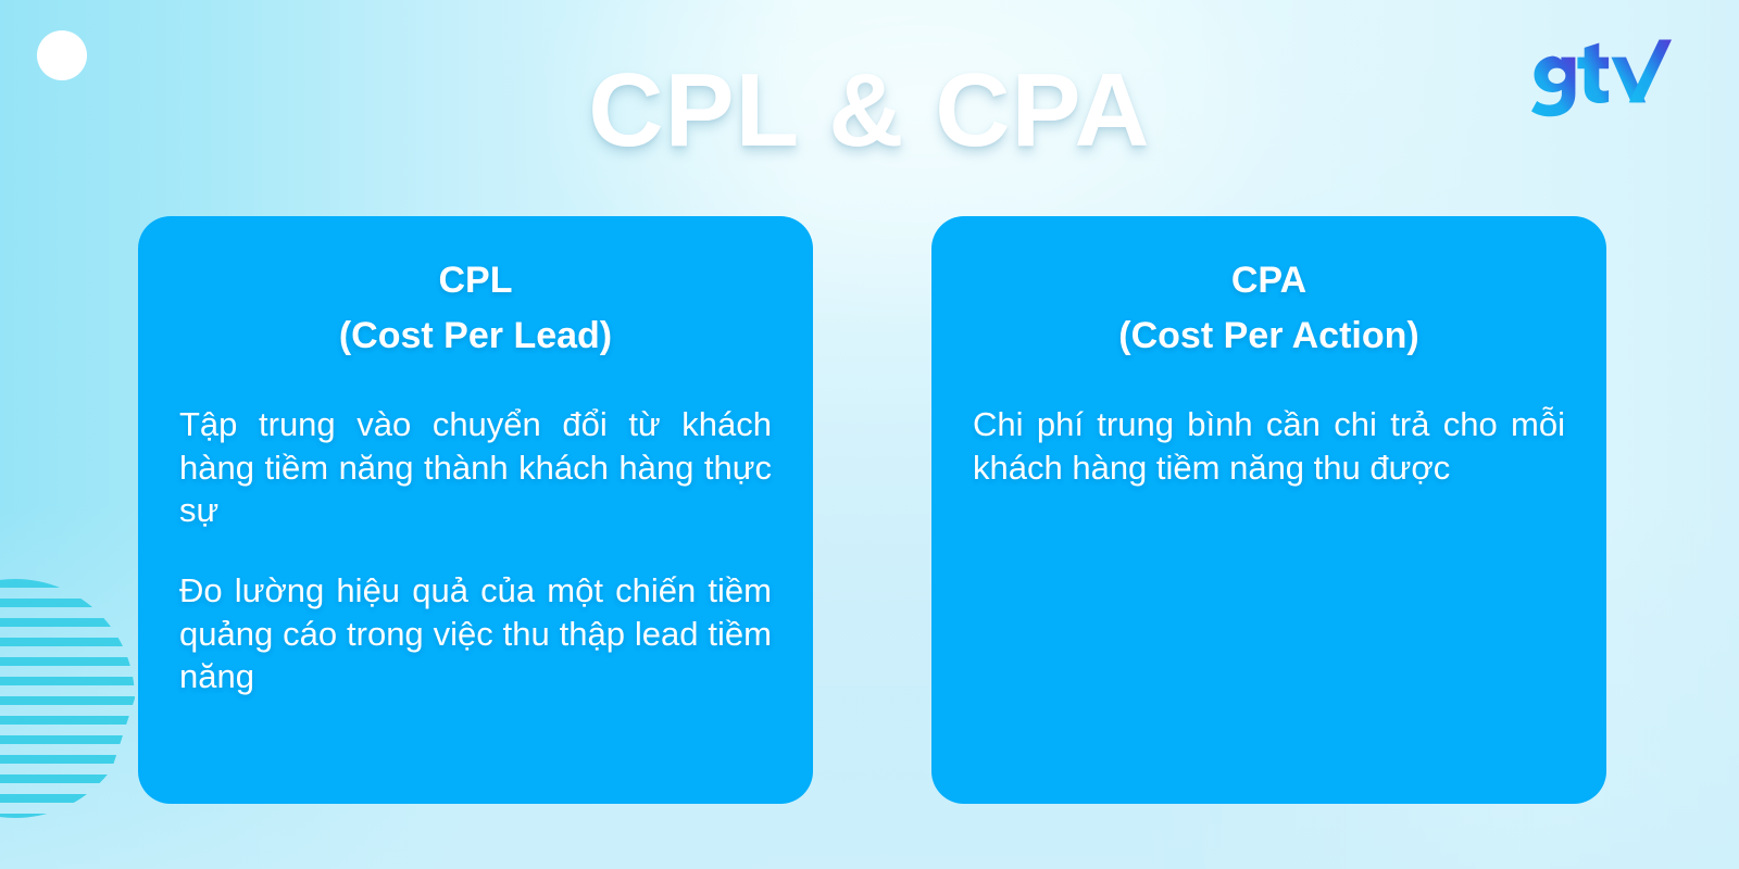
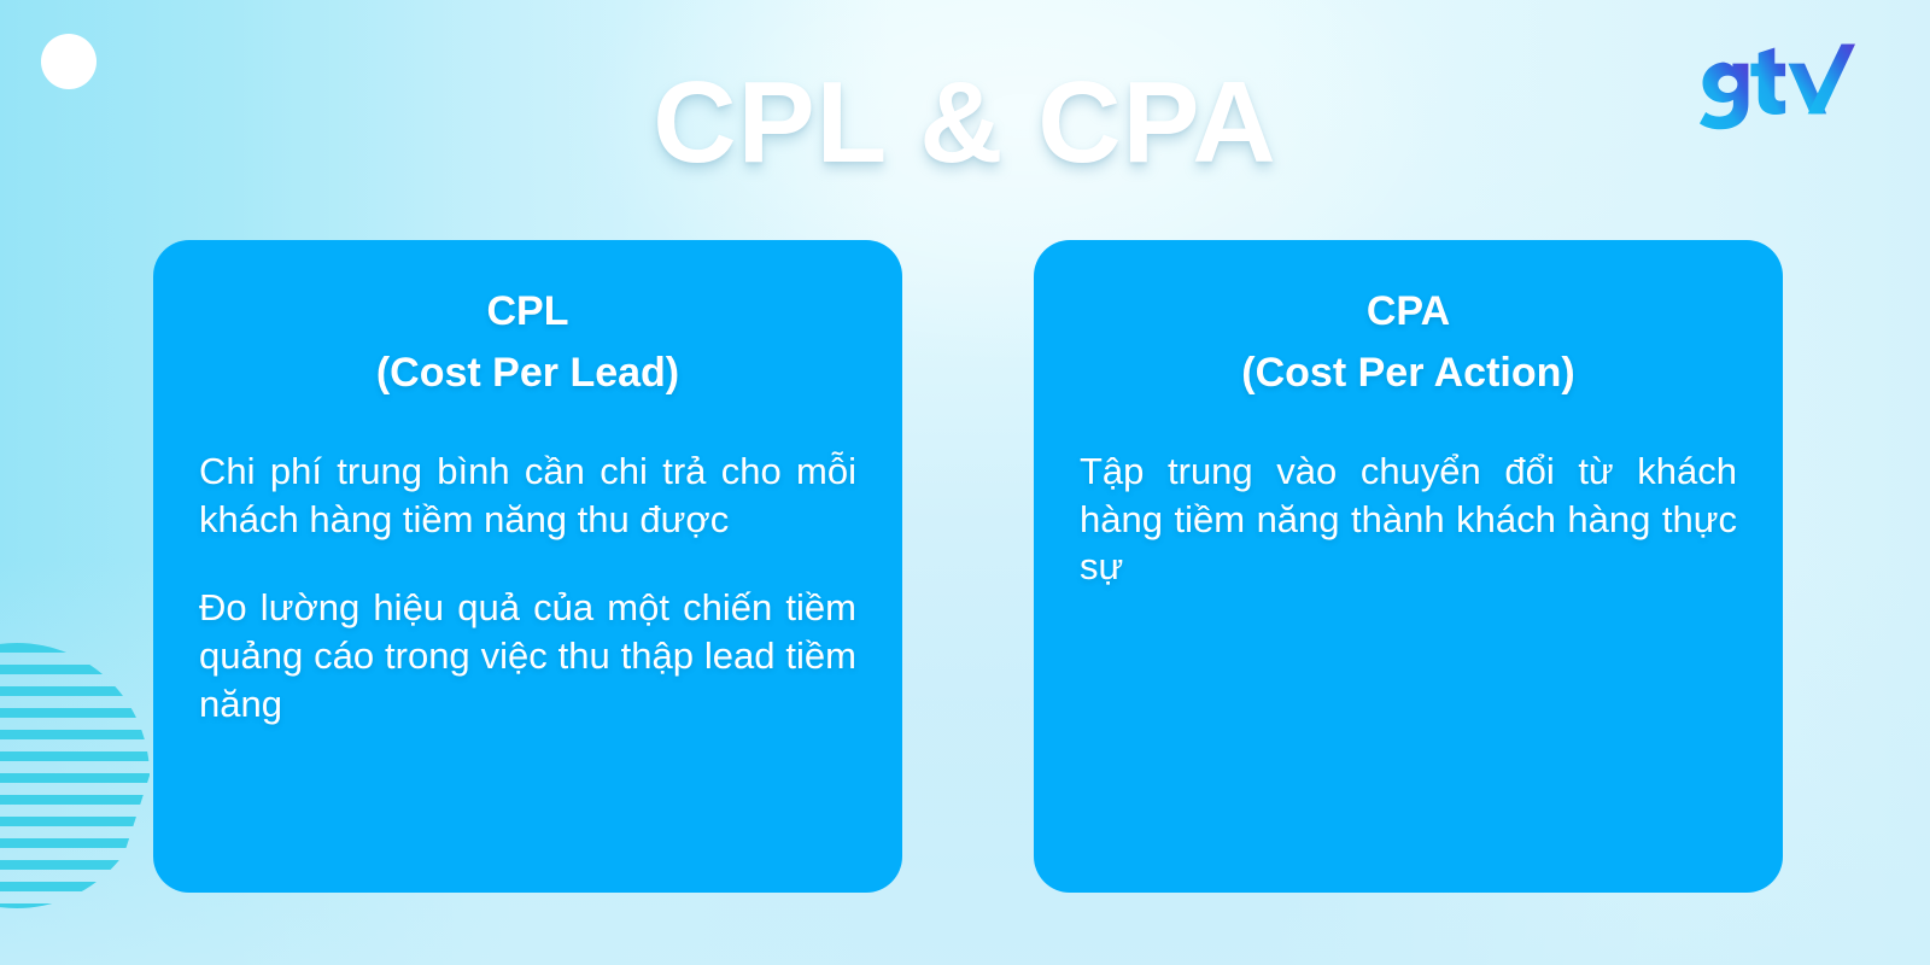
  CPL & CPA
  CPL
  (Cost Per Lead)
- Tập trung vào chuyển đổi từ khách hàng tiềm năng thành khách hàng thực sự
+ Chi phí trung bình cần chi trả cho mỗi khách hàng tiềm năng thu được
  Đo lường hiệu quả của một chiến tiềm quảng cáo trong việc thu thập lead tiềm năng
  CPA
  (Cost Per Action)
- Chi phí trung bình cần chi trả cho mỗi khách hàng tiềm năng thu được
+ Tập trung vào chuyển đổi từ khách hàng tiềm năng thành khách hàng thực sự
